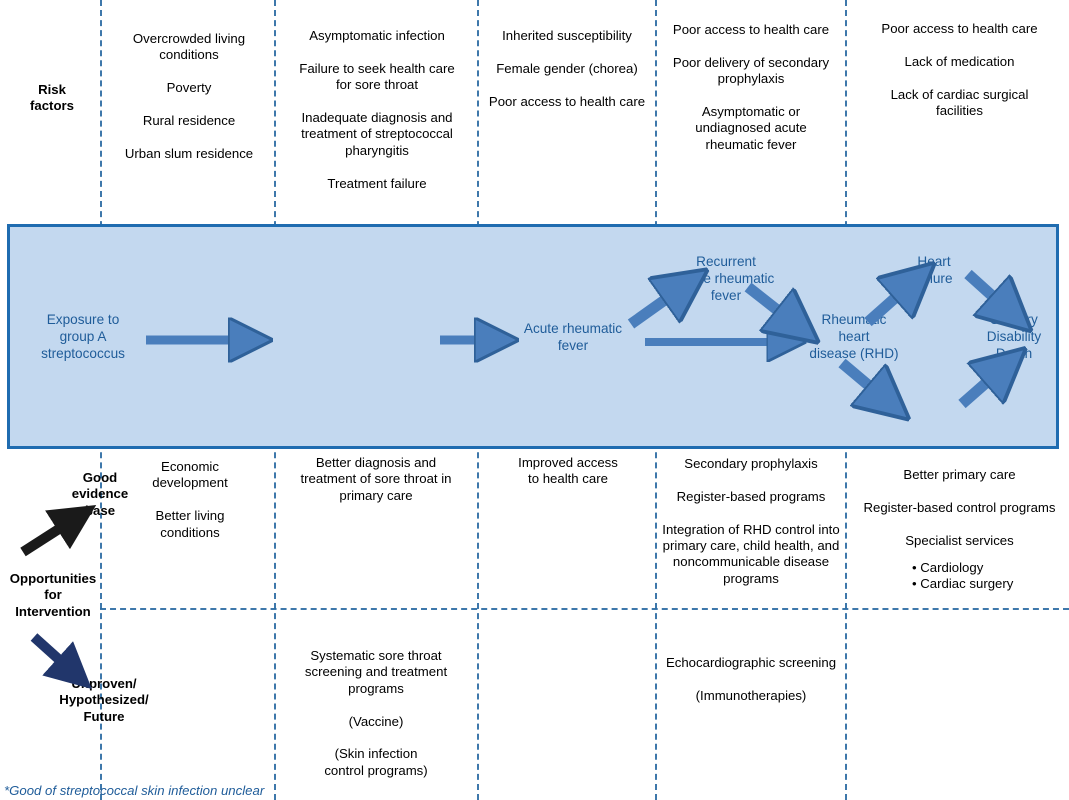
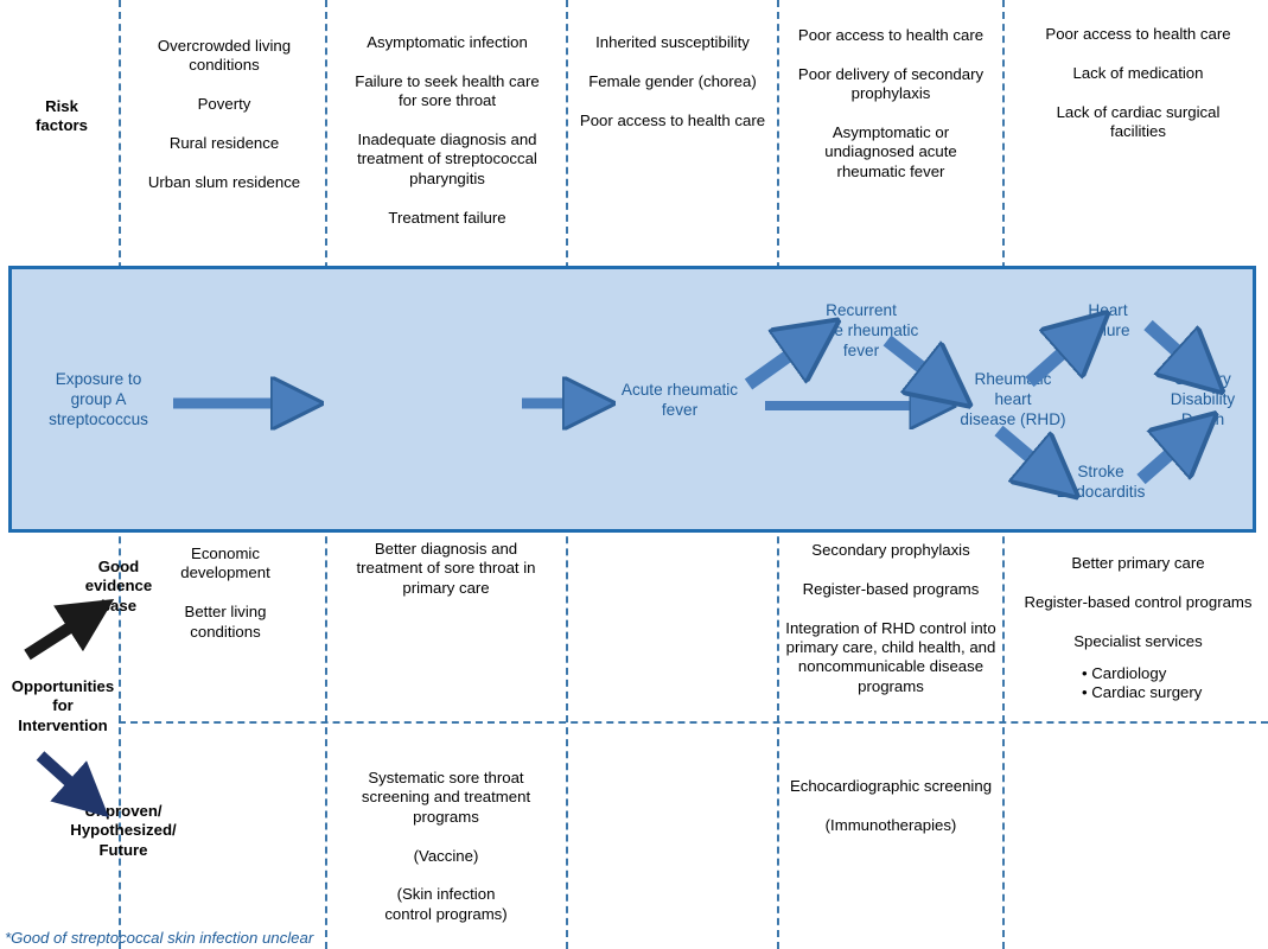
  Risk
  factors
  Good
  evidence
  base
  Opportunities
  for
  Intervention
  Unproven/
  Hypothesized/
  Future
  Overcrowded living
  conditions
  Poverty
  Rural residence
  Urban slum residence
  Asymptomatic infection
  Failure to seek health care
  for sore throat
  Inadequate diagnosis and
  treatment of streptococcal
  pharyngitis
  Treatment failure
  Inherited susceptibility
  Female gender (chorea)
  Poor access to health care
  Poor access to health care
  Poor delivery of secondary
  prophylaxis
  Asymptomatic or
  undiagnosed acute
  rheumatic fever
  Poor access to health care
  Lack of medication
  Lack of cardiac surgical
  facilities
  Exposure to
  group A
  streptococcus
  Acute rheumatic
  fever
  Recurrent
  acute rheumatic
  fever
  heart
  disease (RHD)
  Heart
  failure
+ Stroke
+ Endocarditis
  Surgery
  Disability
  Death
  Economic
  development
  Better living
  conditions
  Better diagnosis and
  treatment of sore throat in
  primary care
- Improved access
- to health care
  Secondary prophylaxis
  Register-based programs
  Integration of RHD control into
  primary care, child health, and
  noncommunicable disease
  programs
  Better primary care
  Register-based control programs
  Specialist services
  • Cardiology
  • Cardiac surgery
  Systematic sore throat
  screening and treatment
  programs
  (Vaccine)
  (Skin infection
  control programs)
  Echocardiographic screening
  (Immunotherapies)
  *Good of streptococcal skin infection unclear
